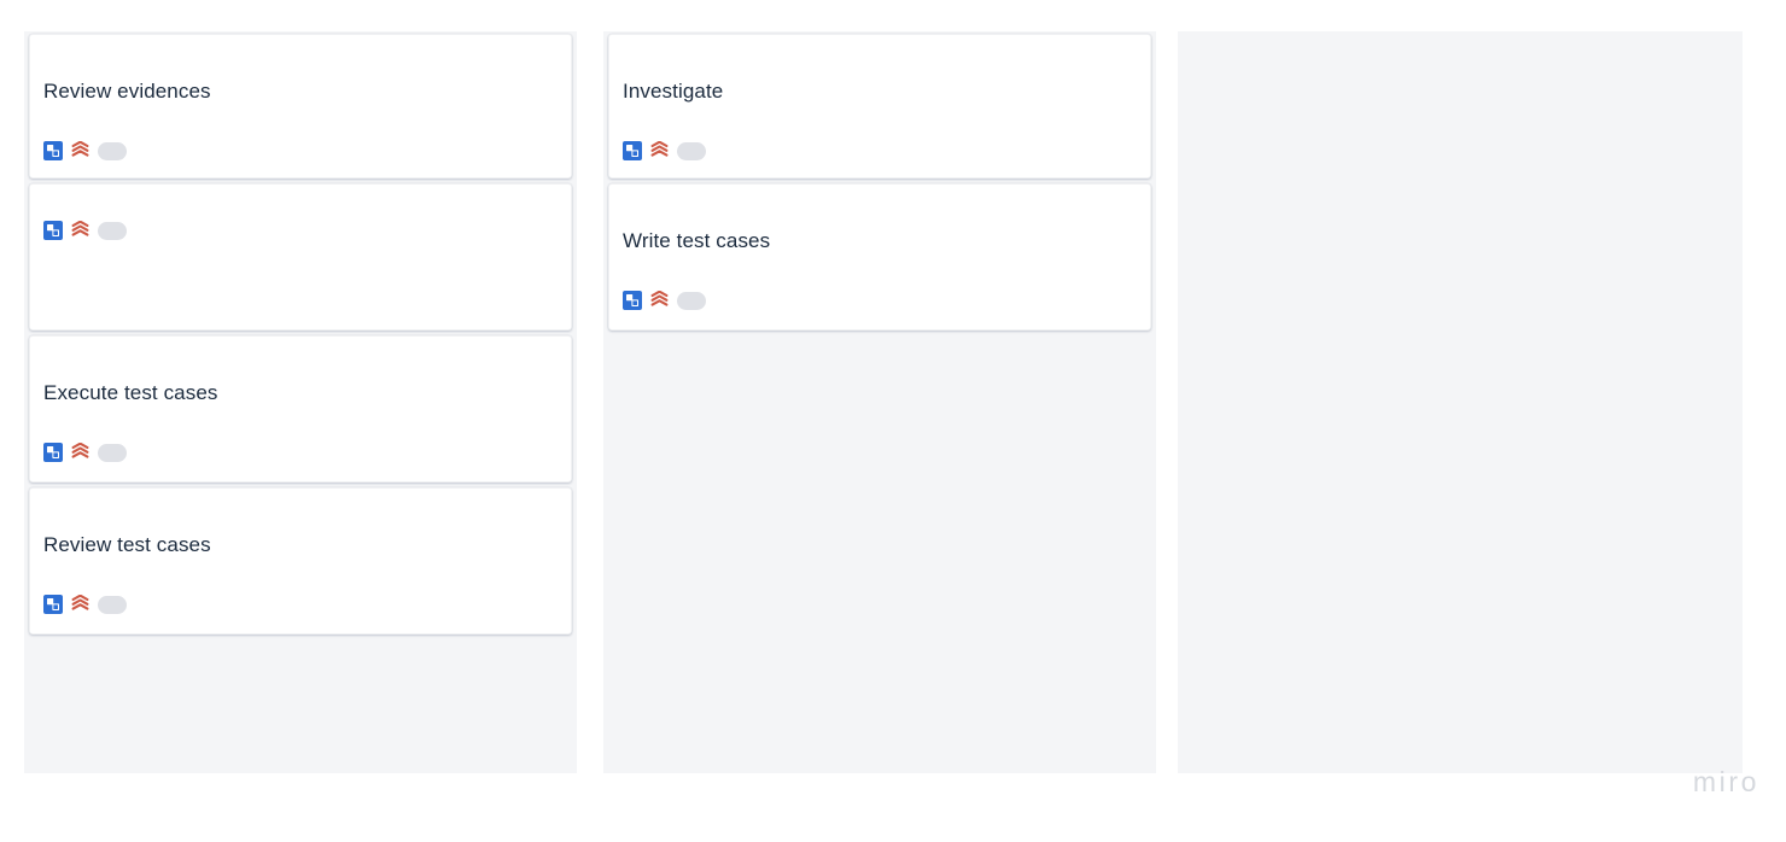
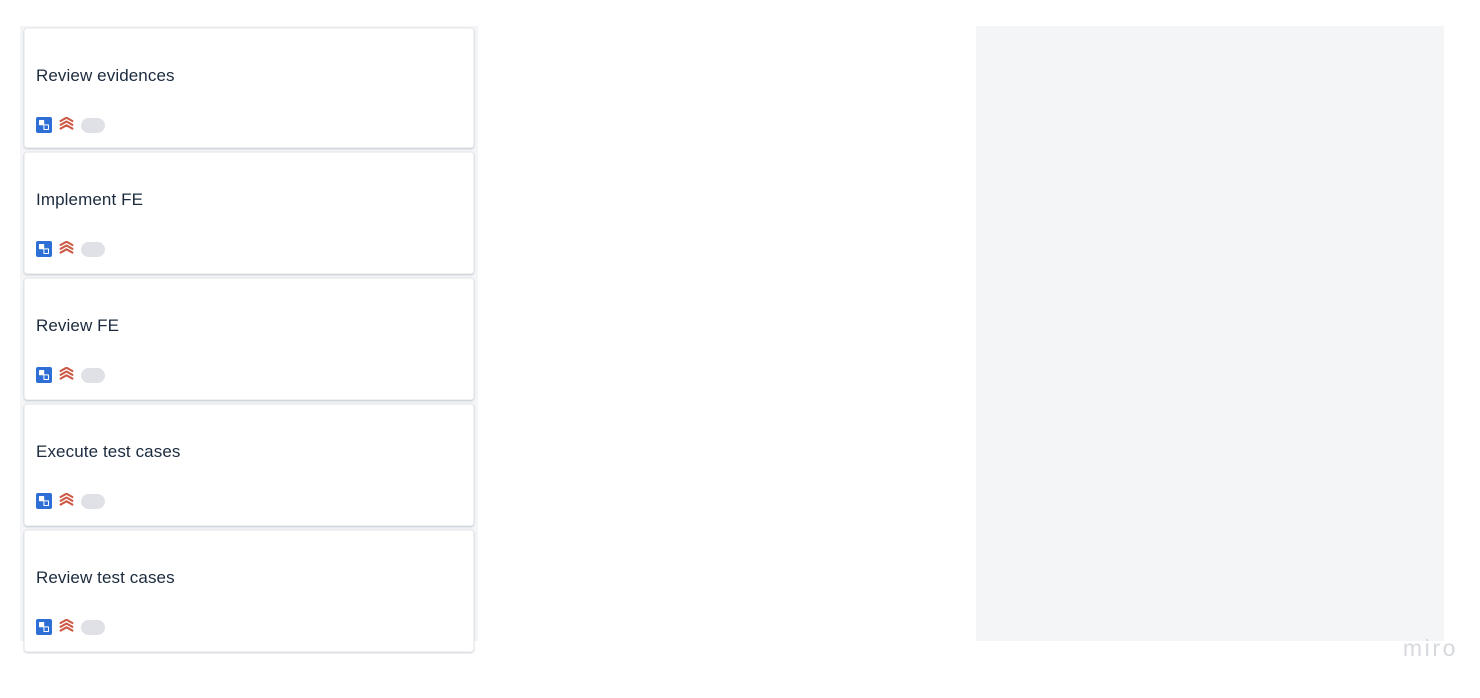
  Review evidences
+ Implement FE
+ Review FE
  Execute test cases
  Review test cases
- Investigate
- Write test cases
  miro
